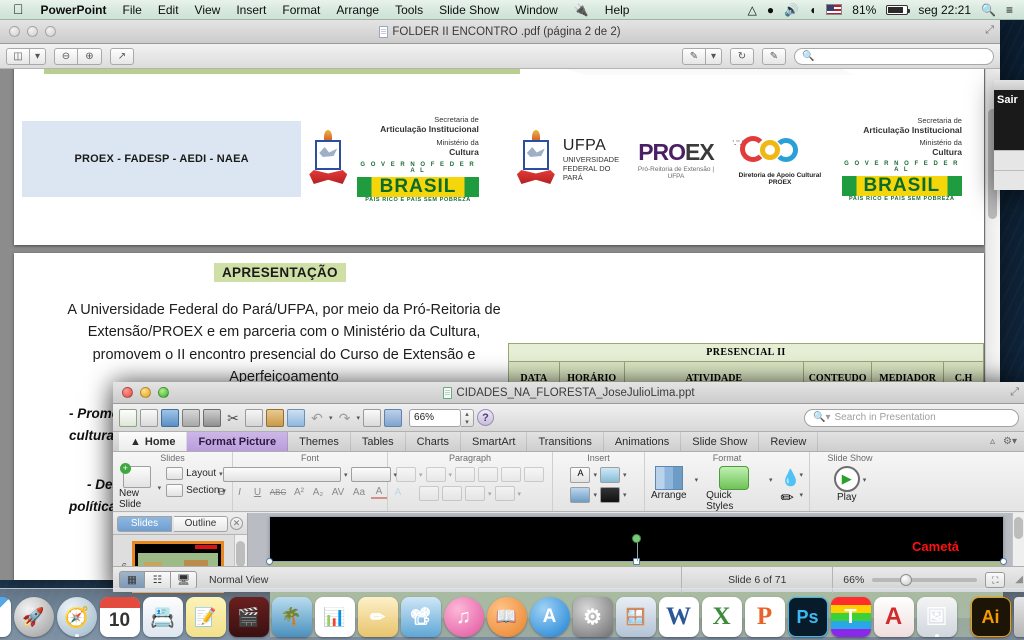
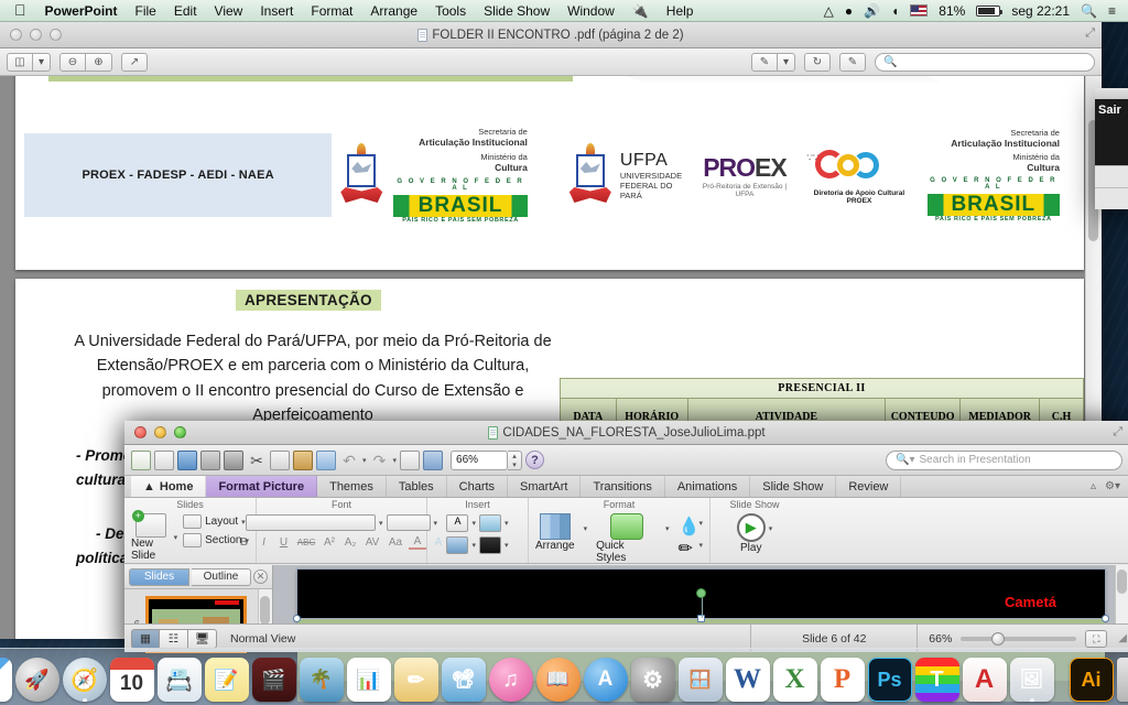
  
  PowerPoint
  File
  Edit
  View
  Insert
  Format
  Arrange
  Tools
  Slide Show
  Window
  🔌
  Help
  △
  ●
  🔊
  ◖
  81%
  seg 22:21
  🔍
  ≡
  Sair
  FOLDER II ENCONTRO .pdf (página 2 de 2)
  ⤢
  ◫
  ▾
  ⊖
  ⊕
  ↗
  ✎
  ▾
  ↻
  ✎
  🔍
  PROEX - FADESP - AEDI - NAEA
  Secretaria de
  Articulação Institucional
  Ministério da
  Cultura
  BRASIL
  UFPA
  UNIVERSIDADE
  FEDERAL DO PARÁ
  PROEX
  ∵∵
  Secretaria de
  Articulação Institucional
  Ministério da
  Cultura
  BRASIL
  APRESENTAÇÃO
  A Universidade Federal do Pará/UFPA, por meio da Pró-Reitoria de Extensão/PROEX e em parceria com o Ministério da Cultura, promovem o II encontro presencial do Curso de Extensão e Aperfeiçoamento
  PRESENCIAL II
  DATA	HORÁRIO	ATIVIDADE	CONTEUDO	MEDIADOR	C.H
  CIDADES_NA_FLORESTA_JoseJulioLima.ppt
  ⤢
  ✂
  ↶
  ↷
  66%
  ?
  🔍▾
  Search in Presentation
  ▲
  Home
  Format Picture
  Themes
  Tables
  Charts
  SmartArt
  Transitions
  Animations
  Slide Show
  Review
  ▵
  ⚙▾
  Slides
  +
  New Slide
  Layout
  Section
  Font
  B
  I
  U
  ABC
  A²
  A₂
  AV
  Aa
  A
  A
- Paragraph
  Insert
  A
  Format
  Arrange
  Quick Styles
  💧
  ✏
  Slide Show
  ▶
  Play
  Slides
  Outline
  ✕
  Cametá
  ▦
  ☷
  🖥
  Normal View
- Slide 6 of 71
+ Slide 6 of 42
  66%
  ⛶
  ◢
  10
  W
  X
  P
  Ps
  A
  Ai
